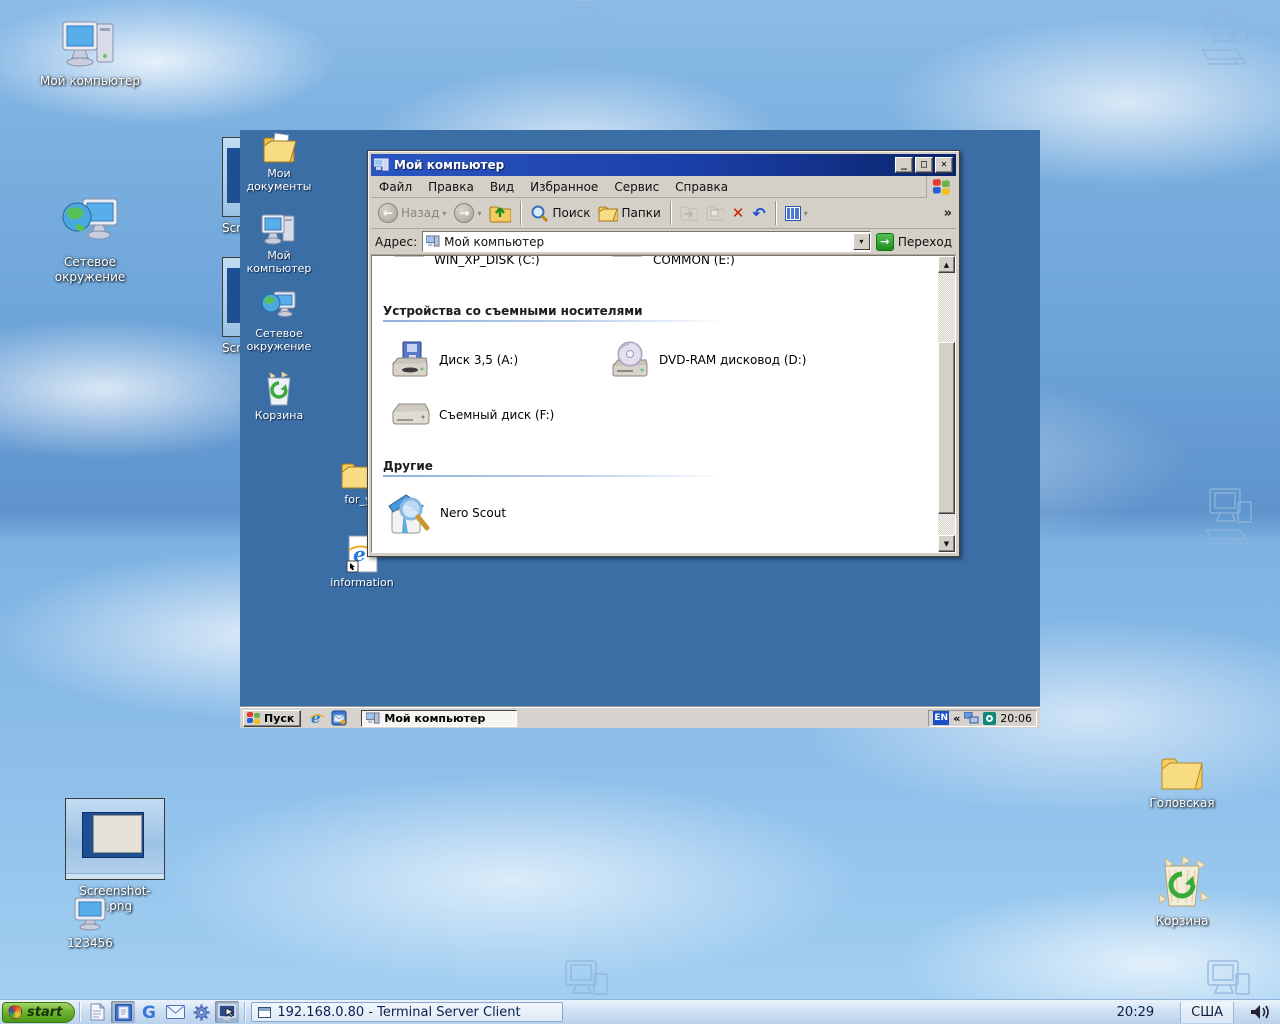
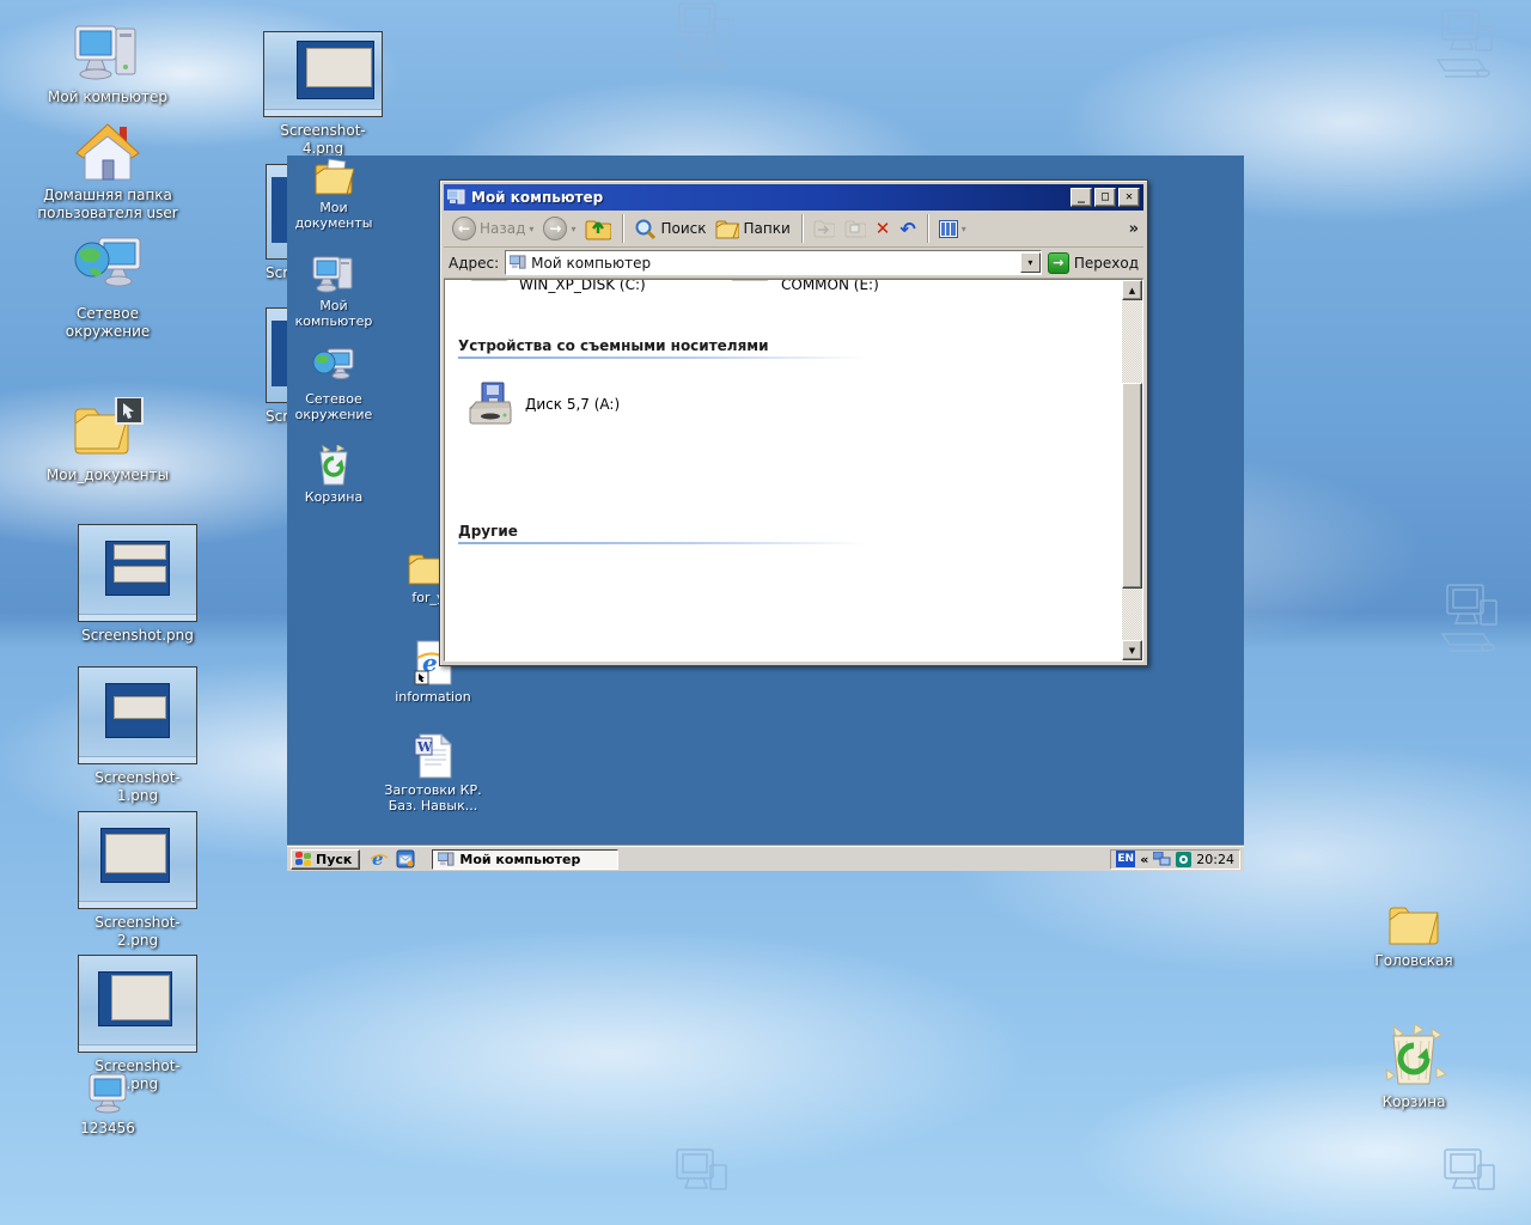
  Мой компьютер
+ Домашняя папка пользователя user
  Сетевое окружение
+ Мои_документы
+ Screenshot.png
+ Screenshot-1.png
+ Screenshot-2.png
  Screenshot-.png
  123456
+ Screenshot-4.png
  Scr
  Scr
  Головская
  Корзина
  Мои документы
  Мой компьютер
  Сетевое окружение
  Корзина
  for_
  e
  information
+ W
+ Заготовки КР. Баз. Навык...
  Мой компьютер
  _
  □
  ✕
- Файл
- Правка
- Вид
- Избранное
- Сервис
- Справка
  ←
  Назад
  ▾
  →
  ▾
  Поиск
  Папки
  ✕
  ↶
  ▾
  »
  Адрес:
  Мой компьютер
  ▾
  →
  Переход
  WIN_XP_DISK (C:)
  COMMON (E:)
  Устройства со съемными носителями
- Диск 3,5 (A:)
+ Диск 5,7 (A:)
- DVD-RAM дисковод (D:)
- Съемный диск (F:)
  Другие
- Nero Scout
  ▲
  ▼
  Пуск
  e
  Мой компьютер
  EN
  «
- 20:06
+ 20:24
- start
- G
- 192.168.0.80 - Terminal Server Client
- 20:29
- США
